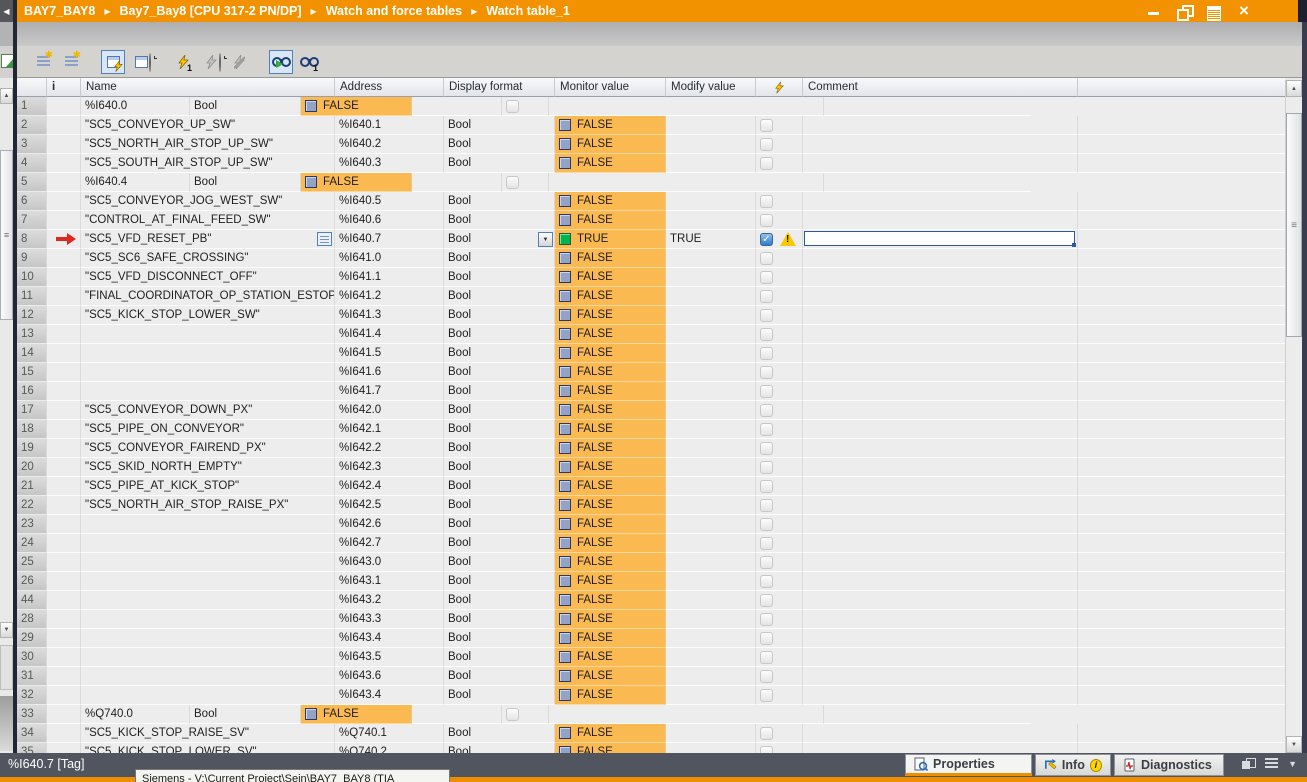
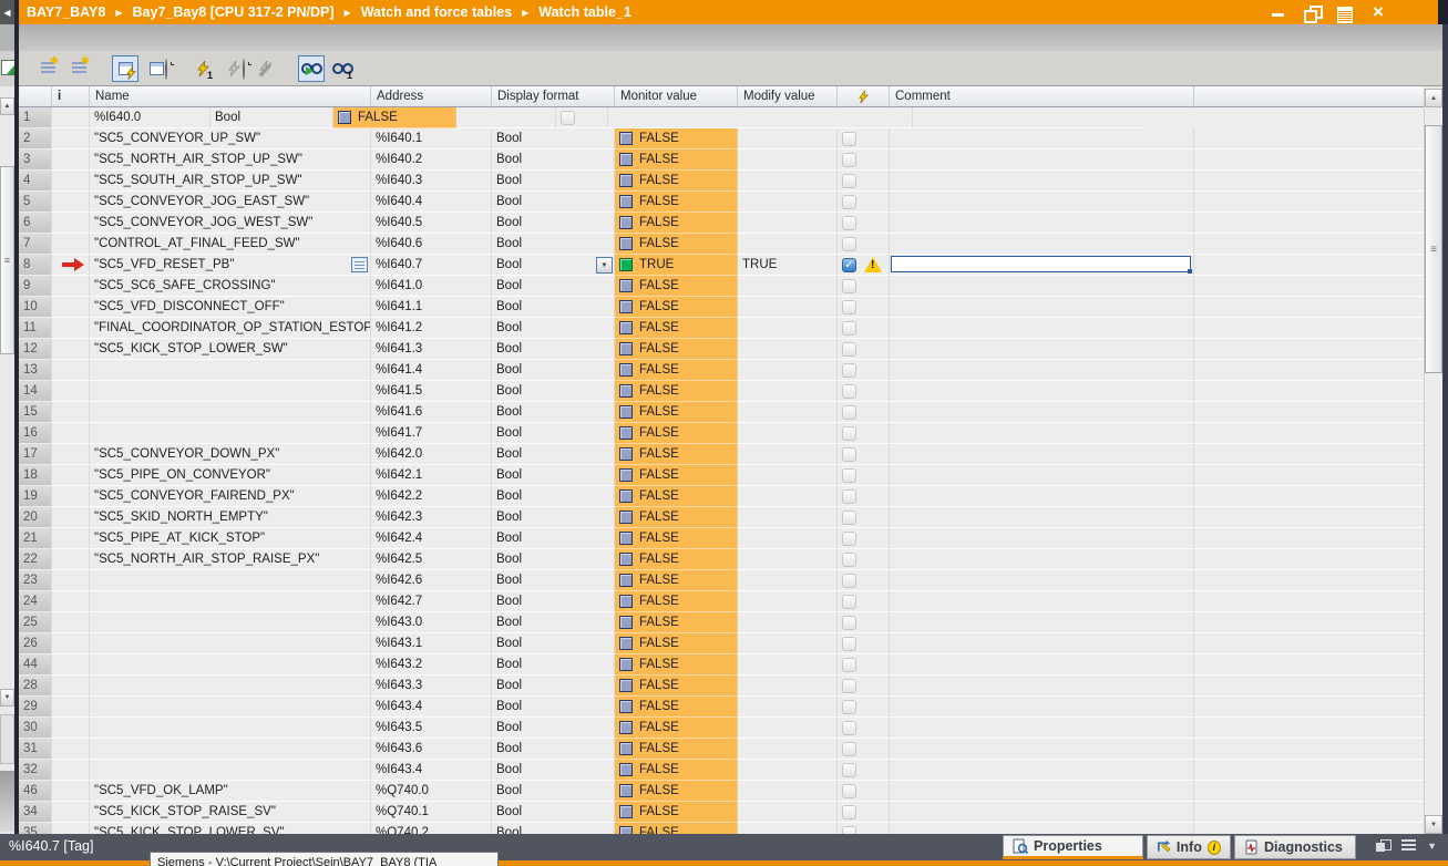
  ◀
  BAY7_BAY8
  ▶
  Bay7_Bay8 [CPU 317-2 PN/DP]
  ▶
  Watch and force tables
  ▶
  Watch table_1
  ×
  ≡
  ✱
  ✱
  1
  1
  i
  Name
  Address
  Display format
  Monitor value
  Modify value
  Comment
  1
  %I640.0
  Bool
  FALSE
  2
  "SC5_CONVEYOR_UP_SW"
  %I640.1
  Bool
  FALSE
  3
  "SC5_NORTH_AIR_STOP_UP_SW"
  %I640.2
  Bool
  FALSE
  4
  "SC5_SOUTH_AIR_STOP_UP_SW"
  %I640.3
  Bool
  FALSE
  5
+ "SC5_CONVEYOR_JOG_EAST_SW"
  %I640.4
  Bool
  FALSE
  6
  "SC5_CONVEYOR_JOG_WEST_SW"
  %I640.5
  Bool
  FALSE
  7
  "CONTROL_AT_FINAL_FEED_SW"
  %I640.6
  Bool
  FALSE
  8
  "SC5_VFD_RESET_PB"
  %I640.7
  Bool
  TRUE
  TRUE
  ✓
  !
  9
  "SC5_SC6_SAFE_CROSSING"
  %I641.0
  Bool
  FALSE
  10
  "SC5_VFD_DISCONNECT_OFF"
  %I641.1
  Bool
  FALSE
  11
  "FINAL_COORDINATOR_OP_STATION_ESTOP
  %I641.2
  Bool
  FALSE
  12
  "SC5_KICK_STOP_LOWER_SW"
  %I641.3
  Bool
  FALSE
  13
  %I641.4
  Bool
  FALSE
  14
  %I641.5
  Bool
  FALSE
  15
  %I641.6
  Bool
  FALSE
  16
  %I641.7
  Bool
  FALSE
  17
  "SC5_CONVEYOR_DOWN_PX"
  %I642.0
  Bool
  FALSE
  18
  "SC5_PIPE_ON_CONVEYOR"
  %I642.1
  Bool
  FALSE
  19
  "SC5_CONVEYOR_FAIREND_PX"
  %I642.2
  Bool
  FALSE
  20
  "SC5_SKID_NORTH_EMPTY"
  %I642.3
  Bool
  FALSE
  21
  "SC5_PIPE_AT_KICK_STOP"
  %I642.4
  Bool
  FALSE
  22
  "SC5_NORTH_AIR_STOP_RAISE_PX"
  %I642.5
  Bool
  FALSE
  23
  %I642.6
  Bool
  FALSE
  24
  %I642.7
  Bool
  FALSE
  25
  %I643.0
  Bool
  FALSE
  26
  %I643.1
  Bool
  FALSE
  44
  %I643.2
  Bool
  FALSE
  28
  %I643.3
  Bool
  FALSE
  29
  %I643.4
  Bool
  FALSE
  30
  %I643.5
  Bool
  FALSE
  31
  %I643.6
  Bool
  FALSE
  32
  %I643.4
  Bool
  FALSE
- 33
+ 46
+ "SC5_VFD_OK_LAMP"
  %Q740.0
  Bool
  FALSE
  34
  "SC5_KICK_STOP_RAISE_SV"
  %Q740.1
  Bool
  FALSE
  35
  "SC5_KICK_STOP_LOWER_SV"
  %Q740.2
  Bool
  FALSE
  ≡
  %I640.7 [Tag]
  Properties
  Info
  i
  Diagnostics
  ▼
  Siemens - V:\Current Project\Sein\BAY7_BAY8 (TIA
